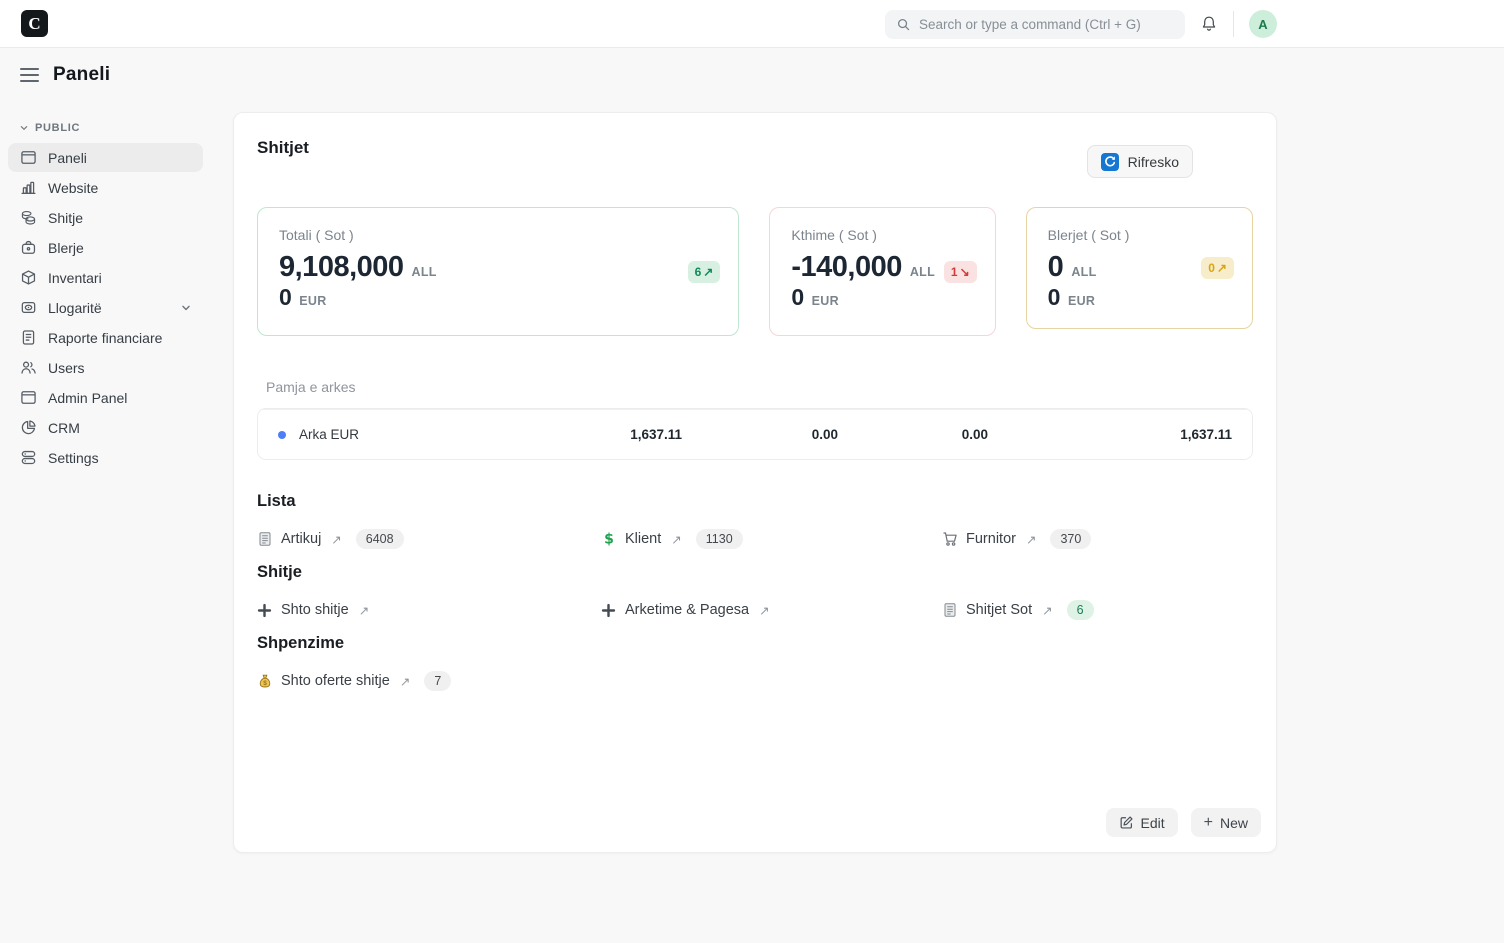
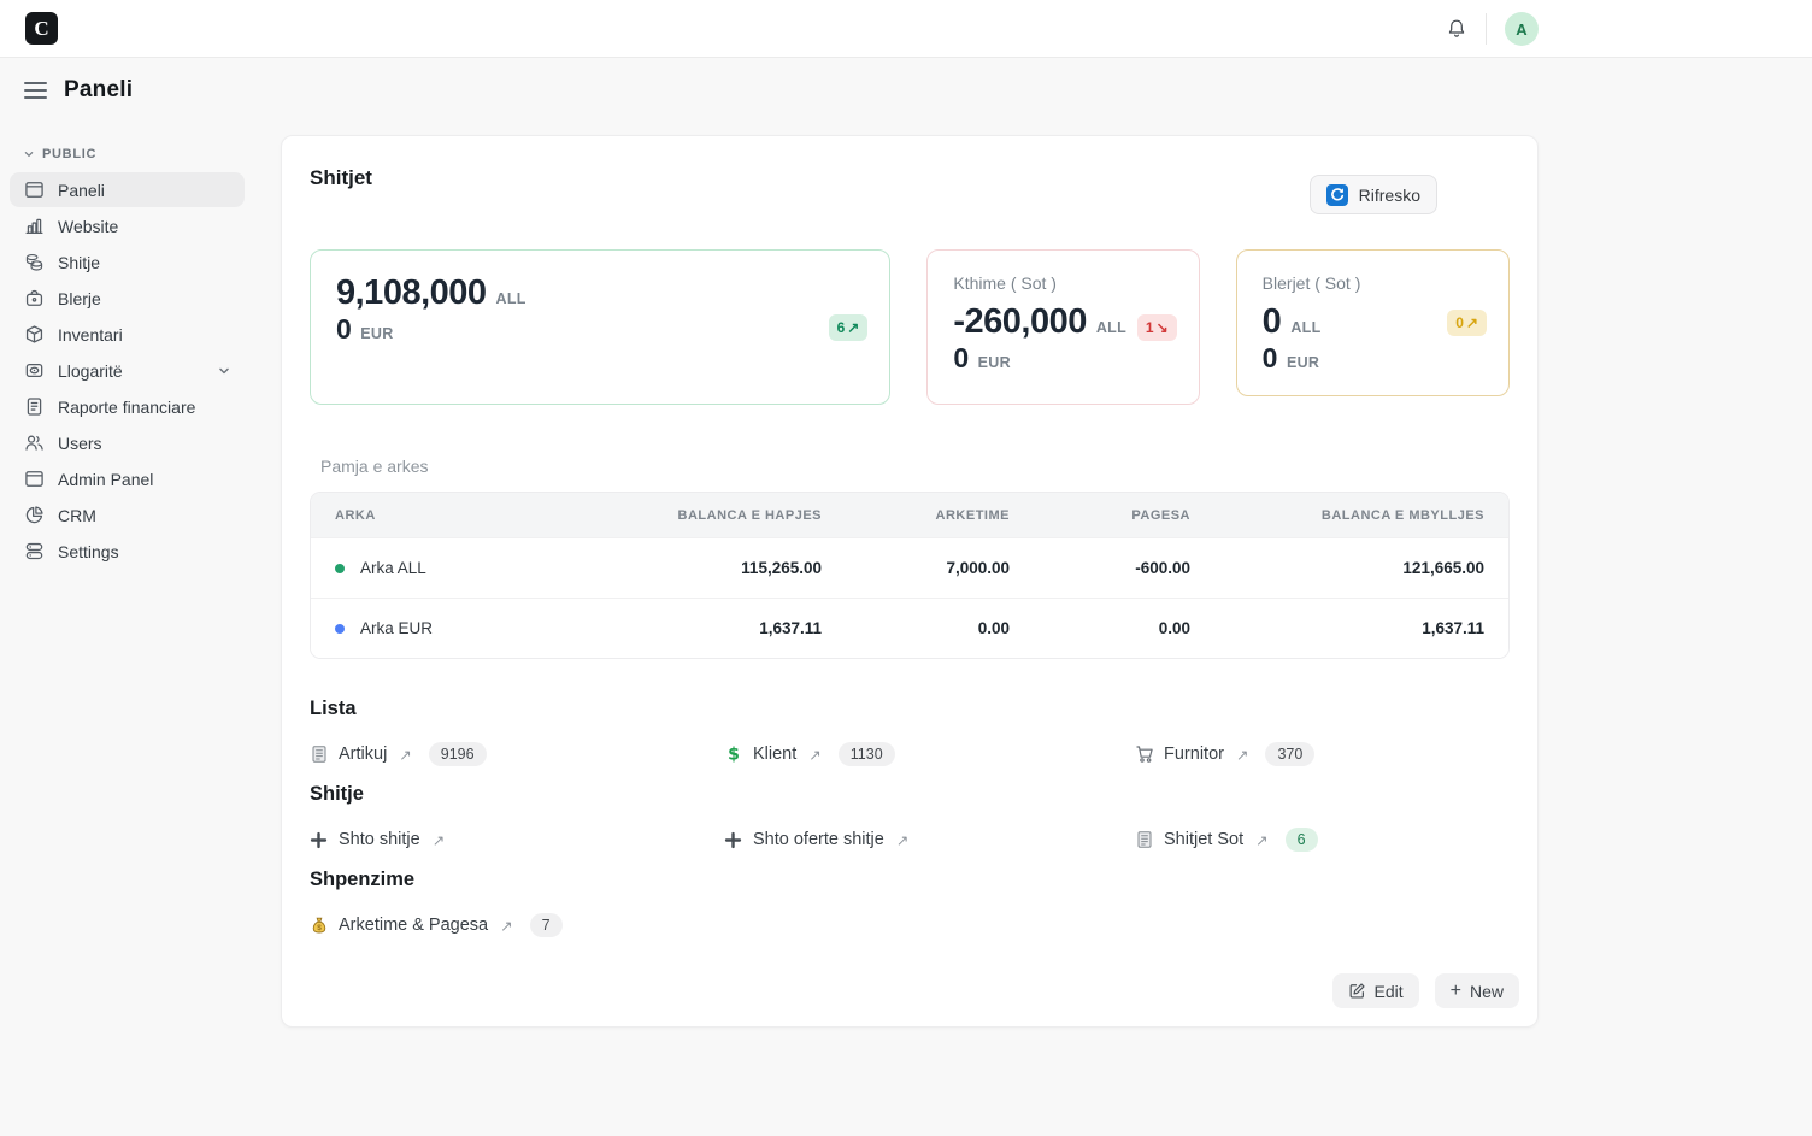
  C
- Search or type a command (Ctrl + G)
  A
  Paneli
  PUBLIC
  Paneli
  Website
  Shitje
  Blerje
  Inventari
  Llogaritë
  Raporte financiare
  Users
  Admin Panel
  CRM
  Settings
  Shitjet
  Rifresko
- Totali ( Sot )
  9,108,000
  ALL
  0
  EUR
  6
  ↗
  Kthime ( Sot )
- -140,000
+ -260,000
  ALL
  0
  EUR
  1
  ↘
  Blerjet ( Sot )
  0
  ALL
  0
  EUR
  0
  ↗
  Pamja e arkes
+ ARKA
+ BALANCA E HAPJES
+ ARKETIME
+ PAGESA
+ BALANCA E MBYLLJES
+ Arka ALL
+ 115,265.00
+ 7,000.00
+ -600.00
+ 121,665.00
  Arka EUR
  1,637.11
  0.00
  0.00
  1,637.11
  Lista
  Artikuj
  ↗
- 6408
+ 9196
  $
  Klient
  ↗
  1130
  Furnitor
  ↗
  370
  Shitje
  Shto shitje
  ↗
- Arketime & Pagesa
+ Shto oferte shitje
  ↗
  Shitjet Sot
  ↗
  6
  Shpenzime
- Shto oferte shitje
+ Arketime & Pagesa
  ↗
  7
  Edit
  +
  New
